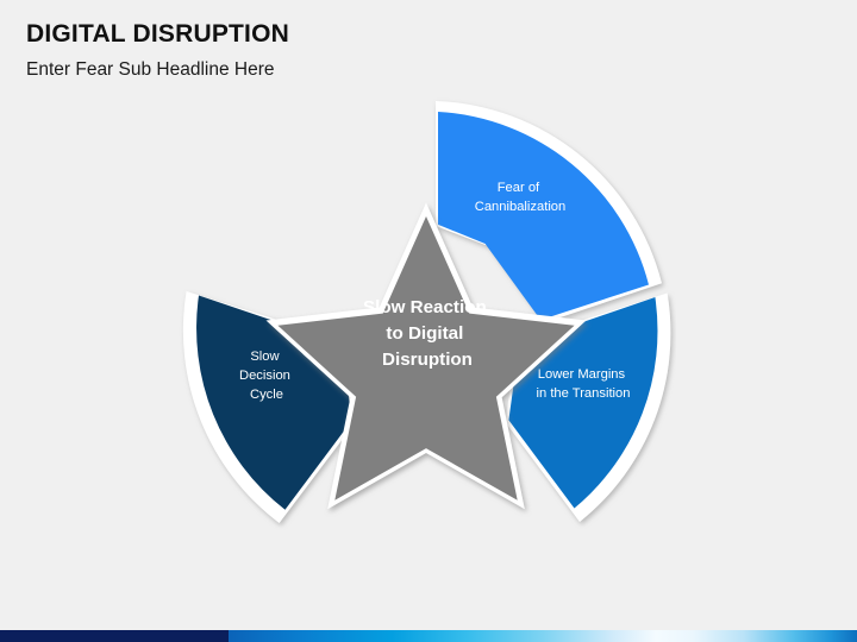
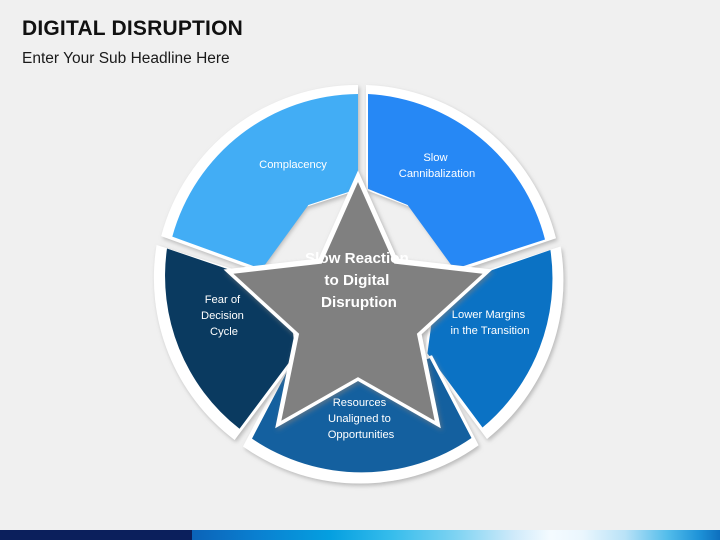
  DIGITAL DISRUPTION
- Enter Fear Sub Headline Here
+ Enter Your Sub Headline Here
+ Complacency
- Fear of Cannibalization
+ Slow Cannibalization
  Lower Margins in the Transition
+ Resources Unaligned to Opportunities
- Slow Decision Cycle
+ Fear of Decision Cycle
  Slow Reaction to Digital Disruption
